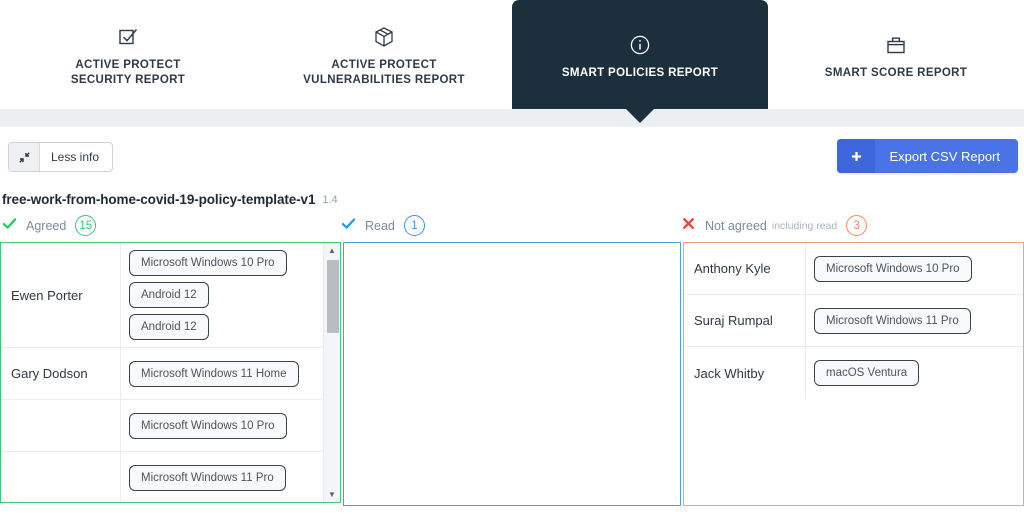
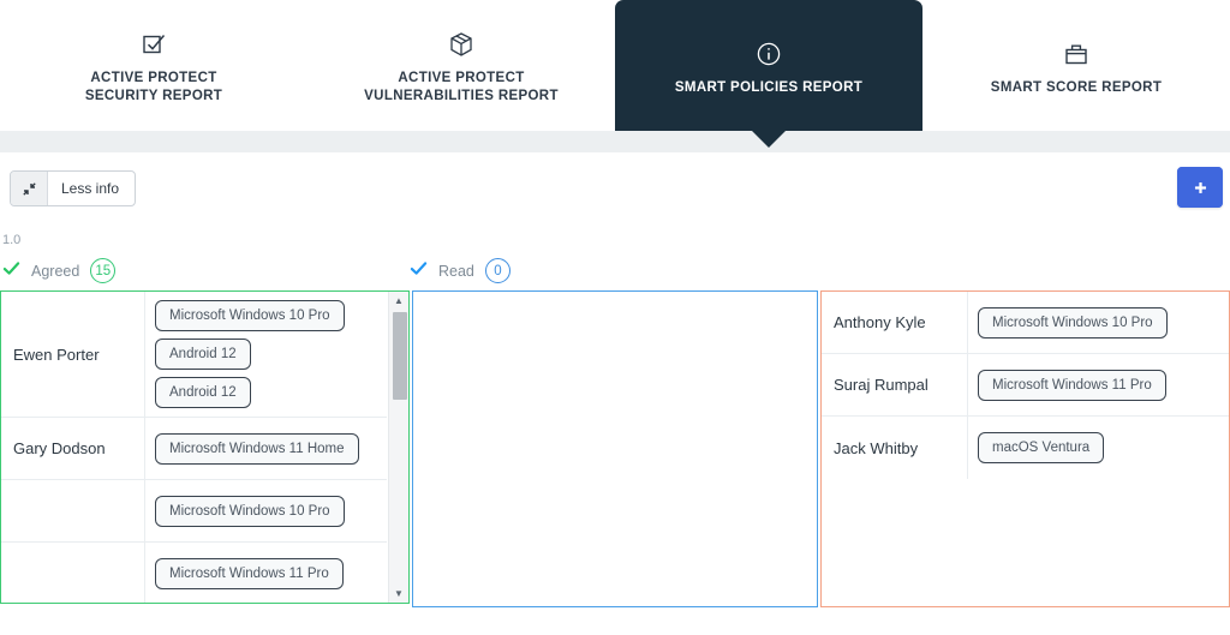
  ACTIVE PROTECT
  SECURITY REPORT
  ACTIVE PROTECT
  VULNERABILITIES REPORT
  SMART POLICIES REPORT
  SMART SCORE REPORT
  Less info
- Export CSV Report
- free-work-from-home-covid-19-policy-template-v1
- 1.4
+ 1.0
  Agreed
  15
  Read
- 1
+ 0
- Not agreed
- including read
- 3
  Ewen Porter
  Microsoft Windows 10 Pro
  Android 12
  Android 12
  Gary Dodson
  Microsoft Windows 11 Home
  Microsoft Windows 10 Pro
  Microsoft Windows 11 Pro
  ▲
  ▼
  Anthony Kyle
  Microsoft Windows 10 Pro
  Suraj Rumpal
  Microsoft Windows 11 Pro
  Jack Whitby
  macOS Ventura
